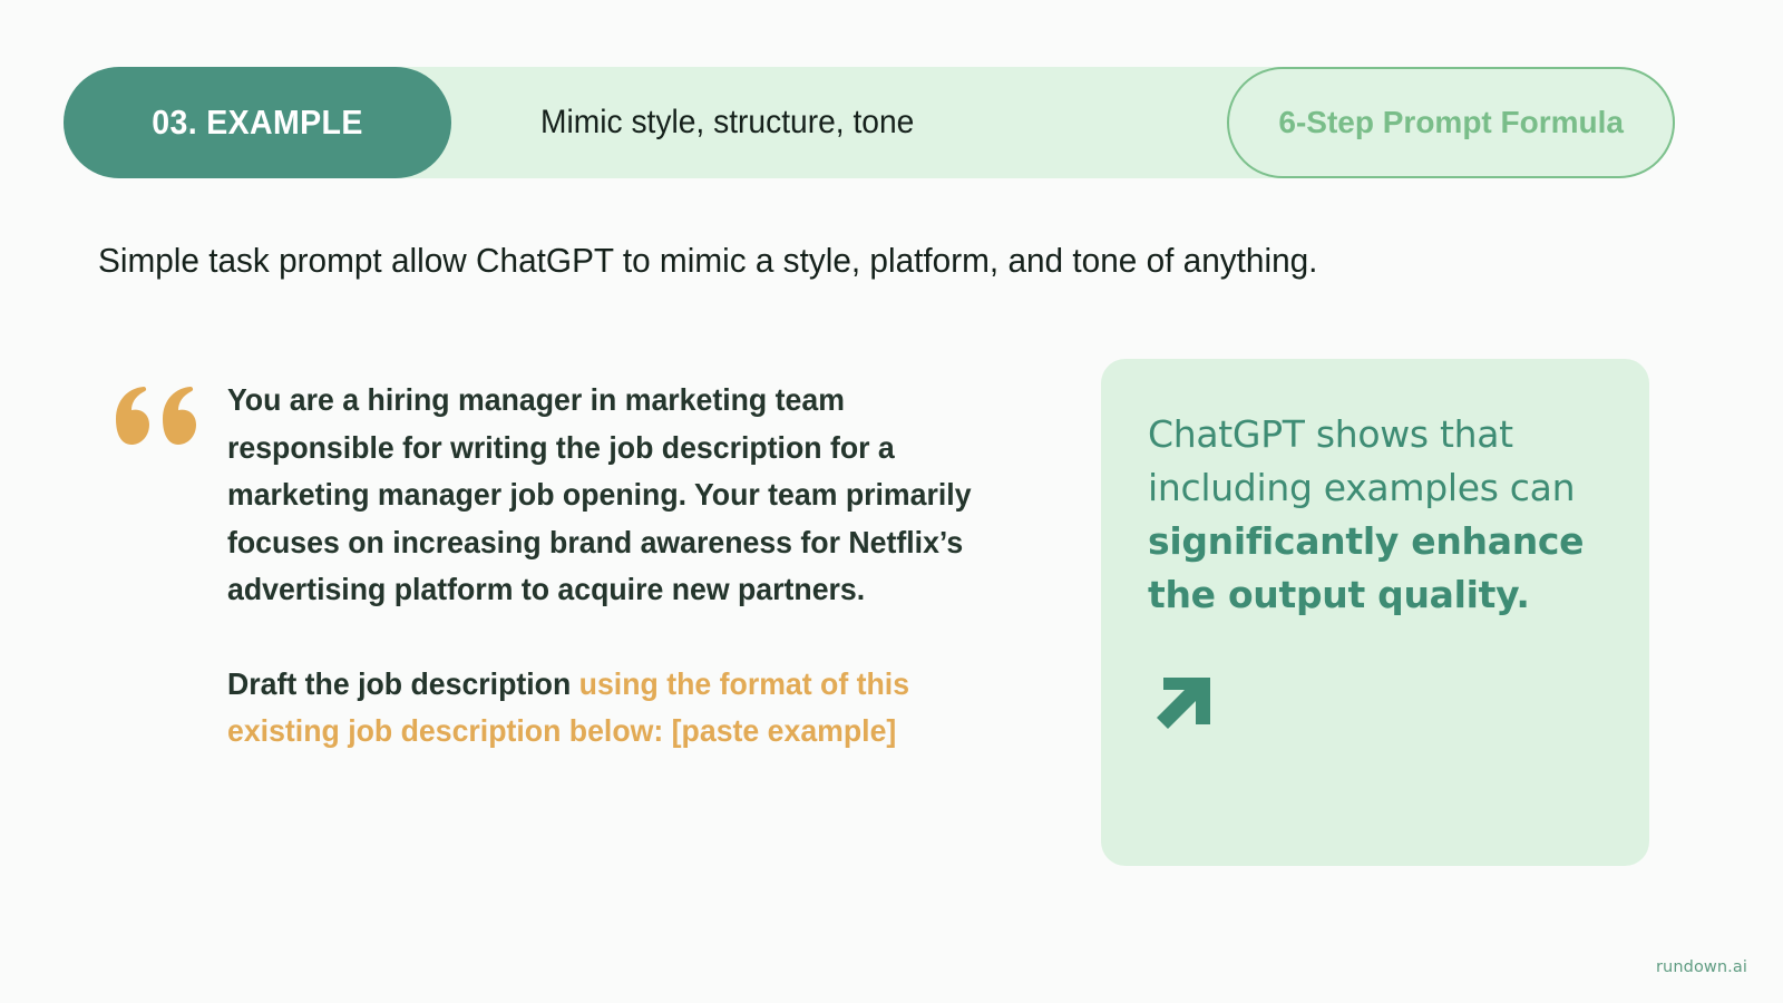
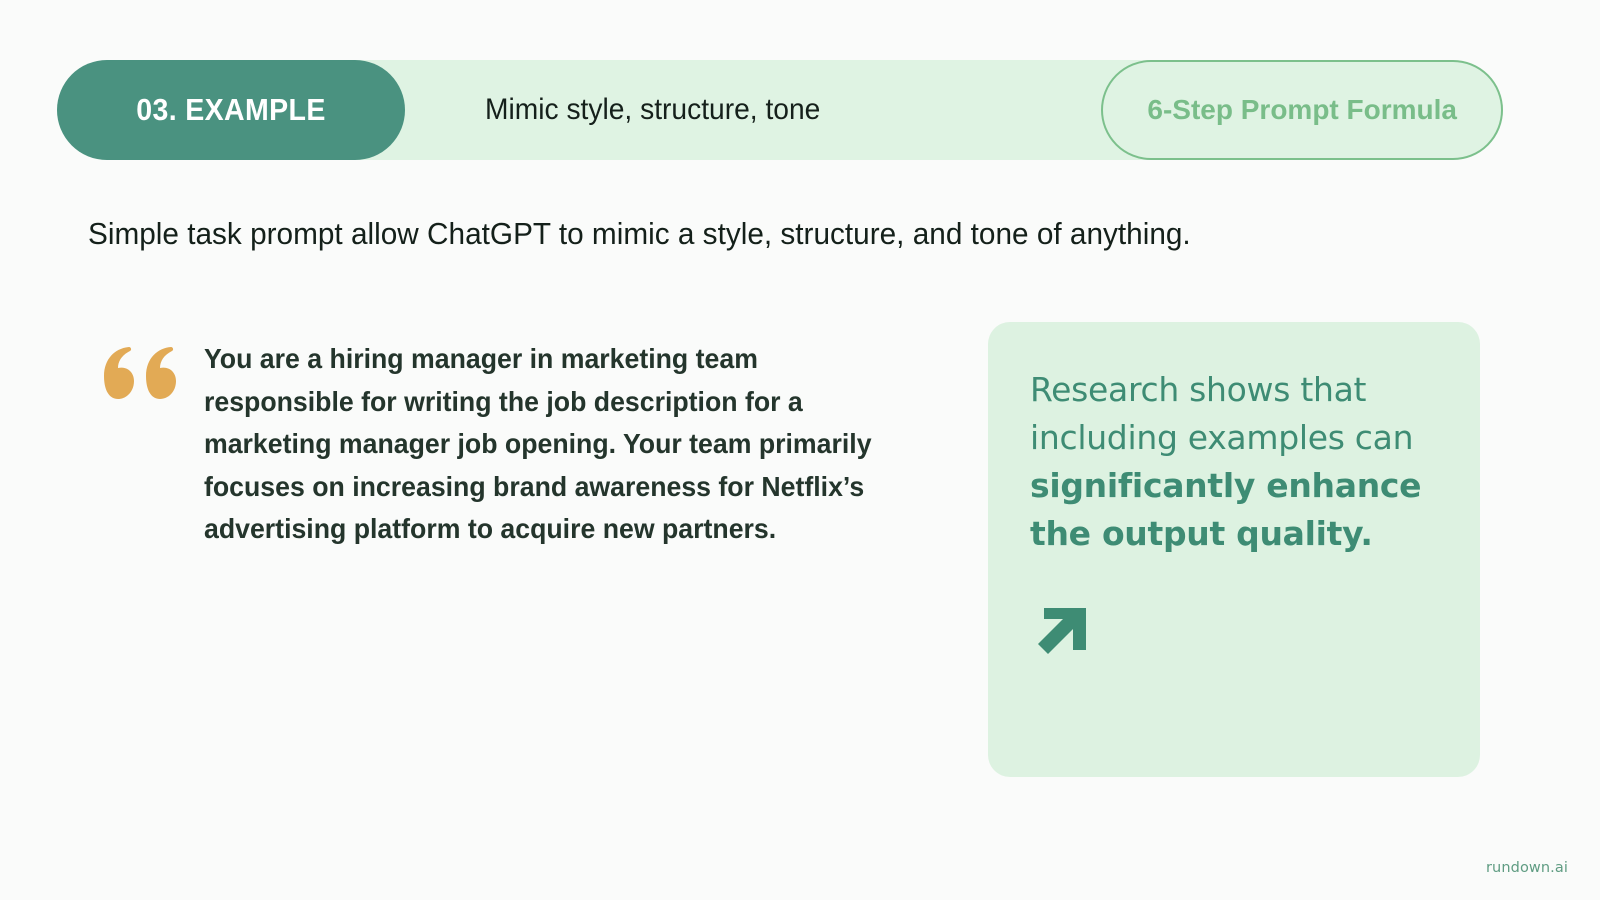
  03. EXAMPLE
  Mimic style, structure, tone
  6-Step Prompt Formula
- Simple task prompt allow ChatGPT to mimic a style, platform, and tone of anything.
+ Simple task prompt allow ChatGPT to mimic a style, structure, and tone of anything.
  You are a hiring manager in marketing team responsible for writing the job description for a marketing manager job opening. Your team primarily focuses on increasing brand awareness for Netflix’s advertising platform to acquire new partners.
- Draft the job description using the format of this existing job description below: [paste example]
- ChatGPT shows that including examples can significantly enhance the output quality.
+ Research shows that including examples can significantly enhance the output quality.
  rundown.ai
